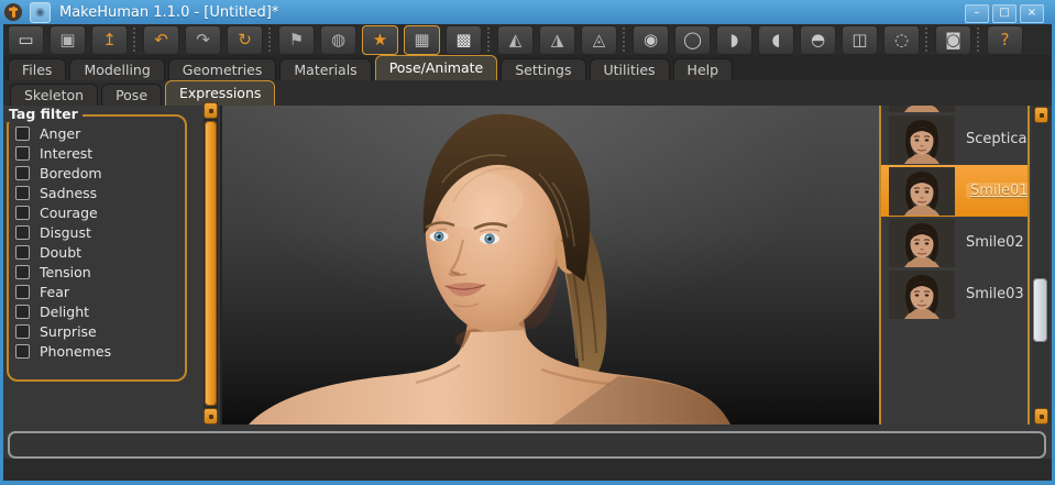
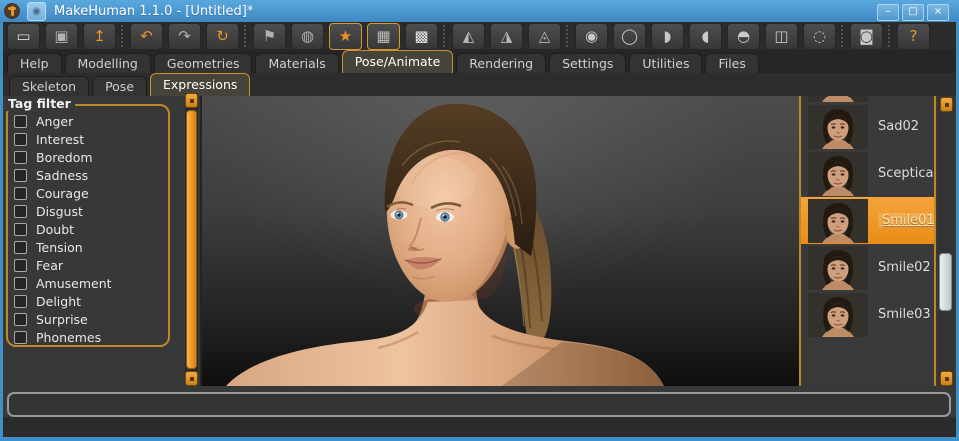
  ◉
  MakeHuman 1.1.0 - [Untitled]*
  –
  □
  ×
  ▭
  ▣
  ↥
  ↶
  ↷
  ↻
  ⚑
  ◍
  ★
  ▦
  ▩
  ◭
  ◮
  ◬
  ◉
  ◯
  ◗
  ◖
  ◓
  ◫
  ◌
  ◙
  ?
- Files
+ Help
  Modelling
  Geometries
  Materials
  Pose/Animate
+ Rendering
  Settings
  Utilities
- Help
+ Files
  Skeleton
  Pose
  Expressions
  Tag filter
  Anger
  Interest
  Boredom
  Sadness
  Courage
  Disgust
  Doubt
  Tension
  Fear
+ Amusement
  Delight
  Surprise
  Phonemes
+ Sad02
  Sceptica
  Smile01
  Smile02
  Smile03
